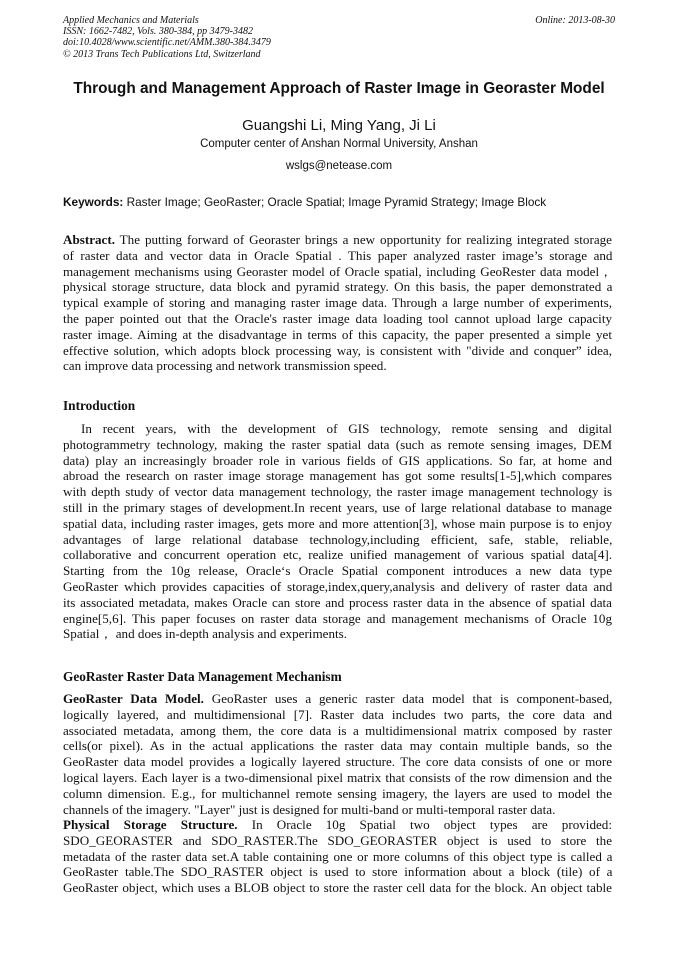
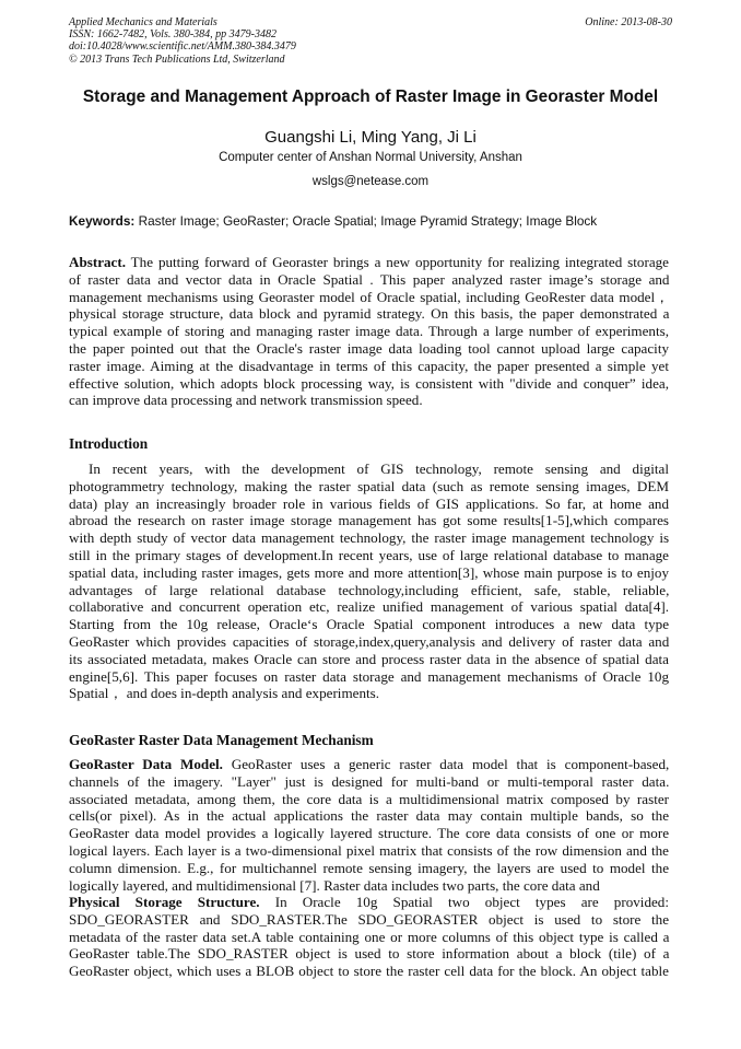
  Applied Mechanics and Materials
  ISSN: 1662-7482, Vols. 380-384, pp 3479-3482
  doi:10.4028/www.scientific.net/AMM.380-384.3479
  © 2013 Trans Tech Publications Ltd, Switzerland
  Online: 2013-08-30
- Through and Management Approach of Raster Image in Georaster Model
+ Storage and Management Approach of Raster Image in Georaster Model
  Guangshi Li, Ming Yang, Ji Li
  Computer center of Anshan Normal University, Anshan
  wslgs@netease.com
  Keywords: Raster Image; GeoRaster; Oracle Spatial; Image Pyramid Strategy; Image Block
  Abstract. The putting forward of Georaster brings a new opportunity for realizing integrated storage
  of raster data and vector data in Oracle Spatial . This paper analyzed raster image’s storage and
  management mechanisms using Georaster model of Oracle spatial, including GeoRester data model，
  physical storage structure, data block and pyramid strategy. On this basis, the paper demonstrated a
  typical example of storing and managing raster image data. Through a large number of experiments,
  the paper pointed out that the Oracle's raster image data loading tool cannot upload large capacity
  raster image. Aiming at the disadvantage in terms of this capacity, the paper presented a simple yet
  effective solution, which adopts block processing way, is consistent with "divide and conquer” idea,
  can improve data processing and network transmission speed.
  Introduction
  In recent years, with the development of GIS technology, remote sensing and digital
  photogrammetry technology, making the raster spatial data (such as remote sensing images, DEM
  data) play an increasingly broader role in various fields of GIS applications. So far, at home and
  abroad the research on raster image storage management has got some results[1-5],which compares
  with depth study of vector data management technology, the raster image management technology is
  still in the primary stages of development.In recent years, use of large relational database to manage
  spatial data, including raster images, gets more and more attention[3], whose main purpose is to enjoy
  advantages of large relational database technology,including efficient, safe, stable, reliable,
  collaborative and concurrent operation etc, realize unified management of various spatial data[4].
  Starting from the 10g release, Oracle‘s Oracle Spatial component introduces a new data type
  GeoRaster which provides capacities of storage,index,query,analysis and delivery of raster data and
  its associated metadata, makes Oracle can store and process raster data in the absence of spatial data
  engine[5,6]. This paper focuses on raster data storage and management mechanisms of Oracle 10g
  Spatial， and does in-depth analysis and experiments.
  GeoRaster Raster Data Management Mechanism
  GeoRaster Data Model. GeoRaster uses a generic raster data model that is component-based,
- logically layered, and multidimensional [7]. Raster data includes two parts, the core data and
+ channels of the imagery. "Layer" just is designed for multi-band or multi-temporal raster data.
  associated metadata, among them, the core data is a multidimensional matrix composed by raster
  cells(or pixel). As in the actual applications the raster data may contain multiple bands, so the
  GeoRaster data model provides a logically layered structure. The core data consists of one or more
  logical layers. Each layer is a two-dimensional pixel matrix that consists of the row dimension and the
  column dimension. E.g., for multichannel remote sensing imagery, the layers are used to model the
- channels of the imagery. "Layer" just is designed for multi-band or multi-temporal raster data.
+ logically layered, and multidimensional [7]. Raster data includes two parts, the core data and
  Physical Storage Structure. In Oracle 10g Spatial two object types are provided:
  SDO_GEORASTER and SDO_RASTER.The SDO_GEORASTER object is used to store the
  metadata of the raster data set.A table containing one or more columns of this object type is called a
  GeoRaster table.The SDO_RASTER object is used to store information about a block (tile) of a
  GeoRaster object, which uses a BLOB object to store the raster cell data for the block. An object table
